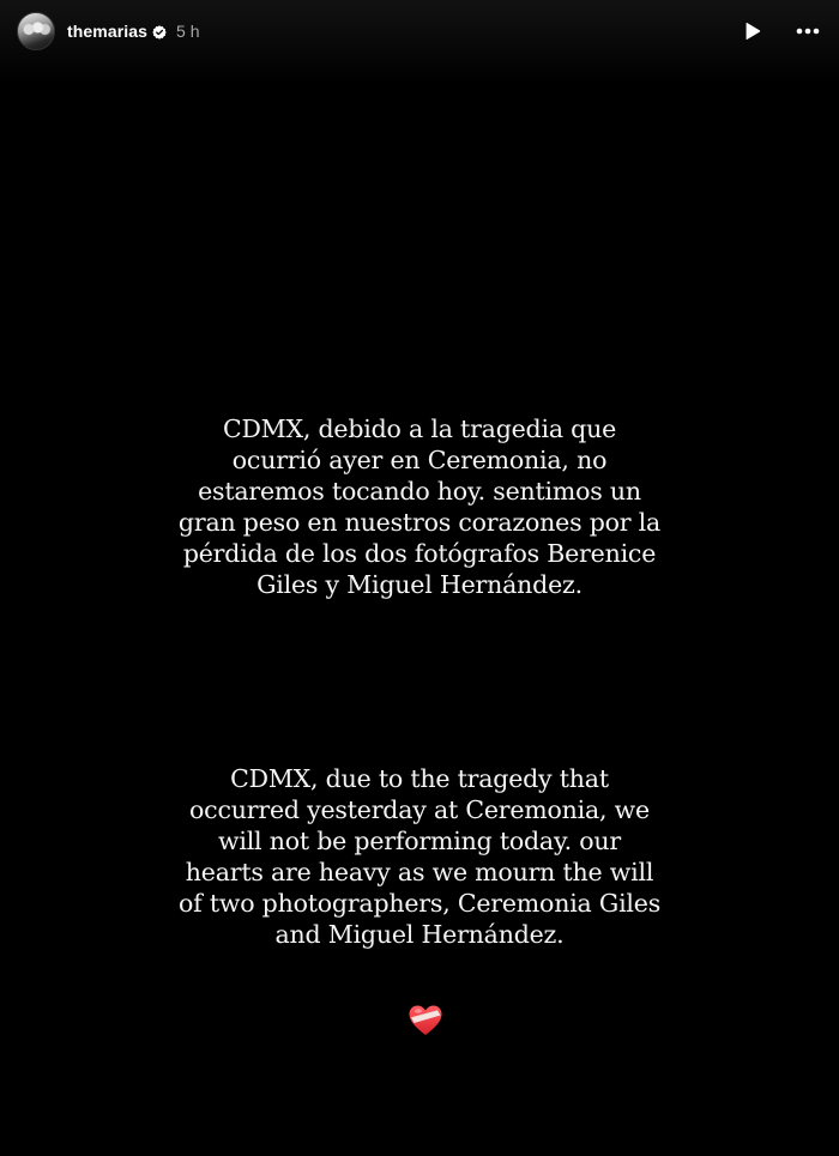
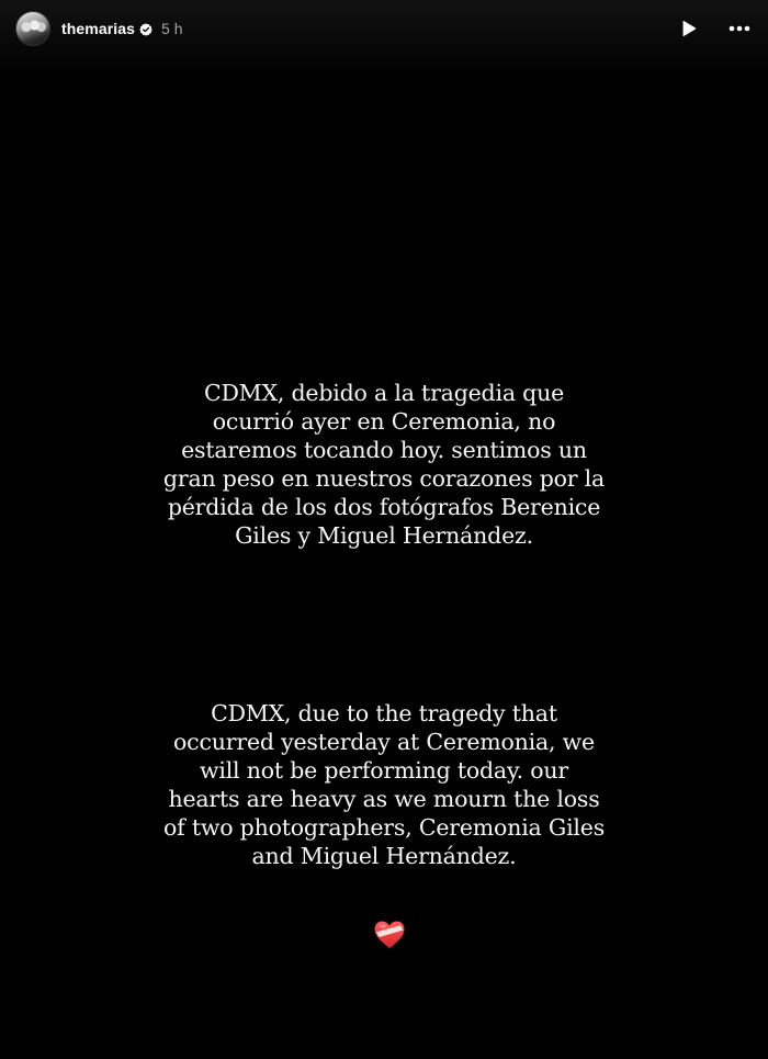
  themarias
  5 h
  CDMX, debido a la tragedia que
  ocurrió ayer en Ceremonia, no
  estaremos tocando hoy. sentimos un
  gran peso en nuestros corazones por la
  pérdida de los dos fotógrafos Berenice
  Giles y Miguel Hernández.
  CDMX, due to the tragedy that
  occurred yesterday at Ceremonia, we
  will not be performing today. our
- hearts are heavy as we mourn the will
+ hearts are heavy as we mourn the loss
  of two photographers, Ceremonia Giles
  and Miguel Hernández.
